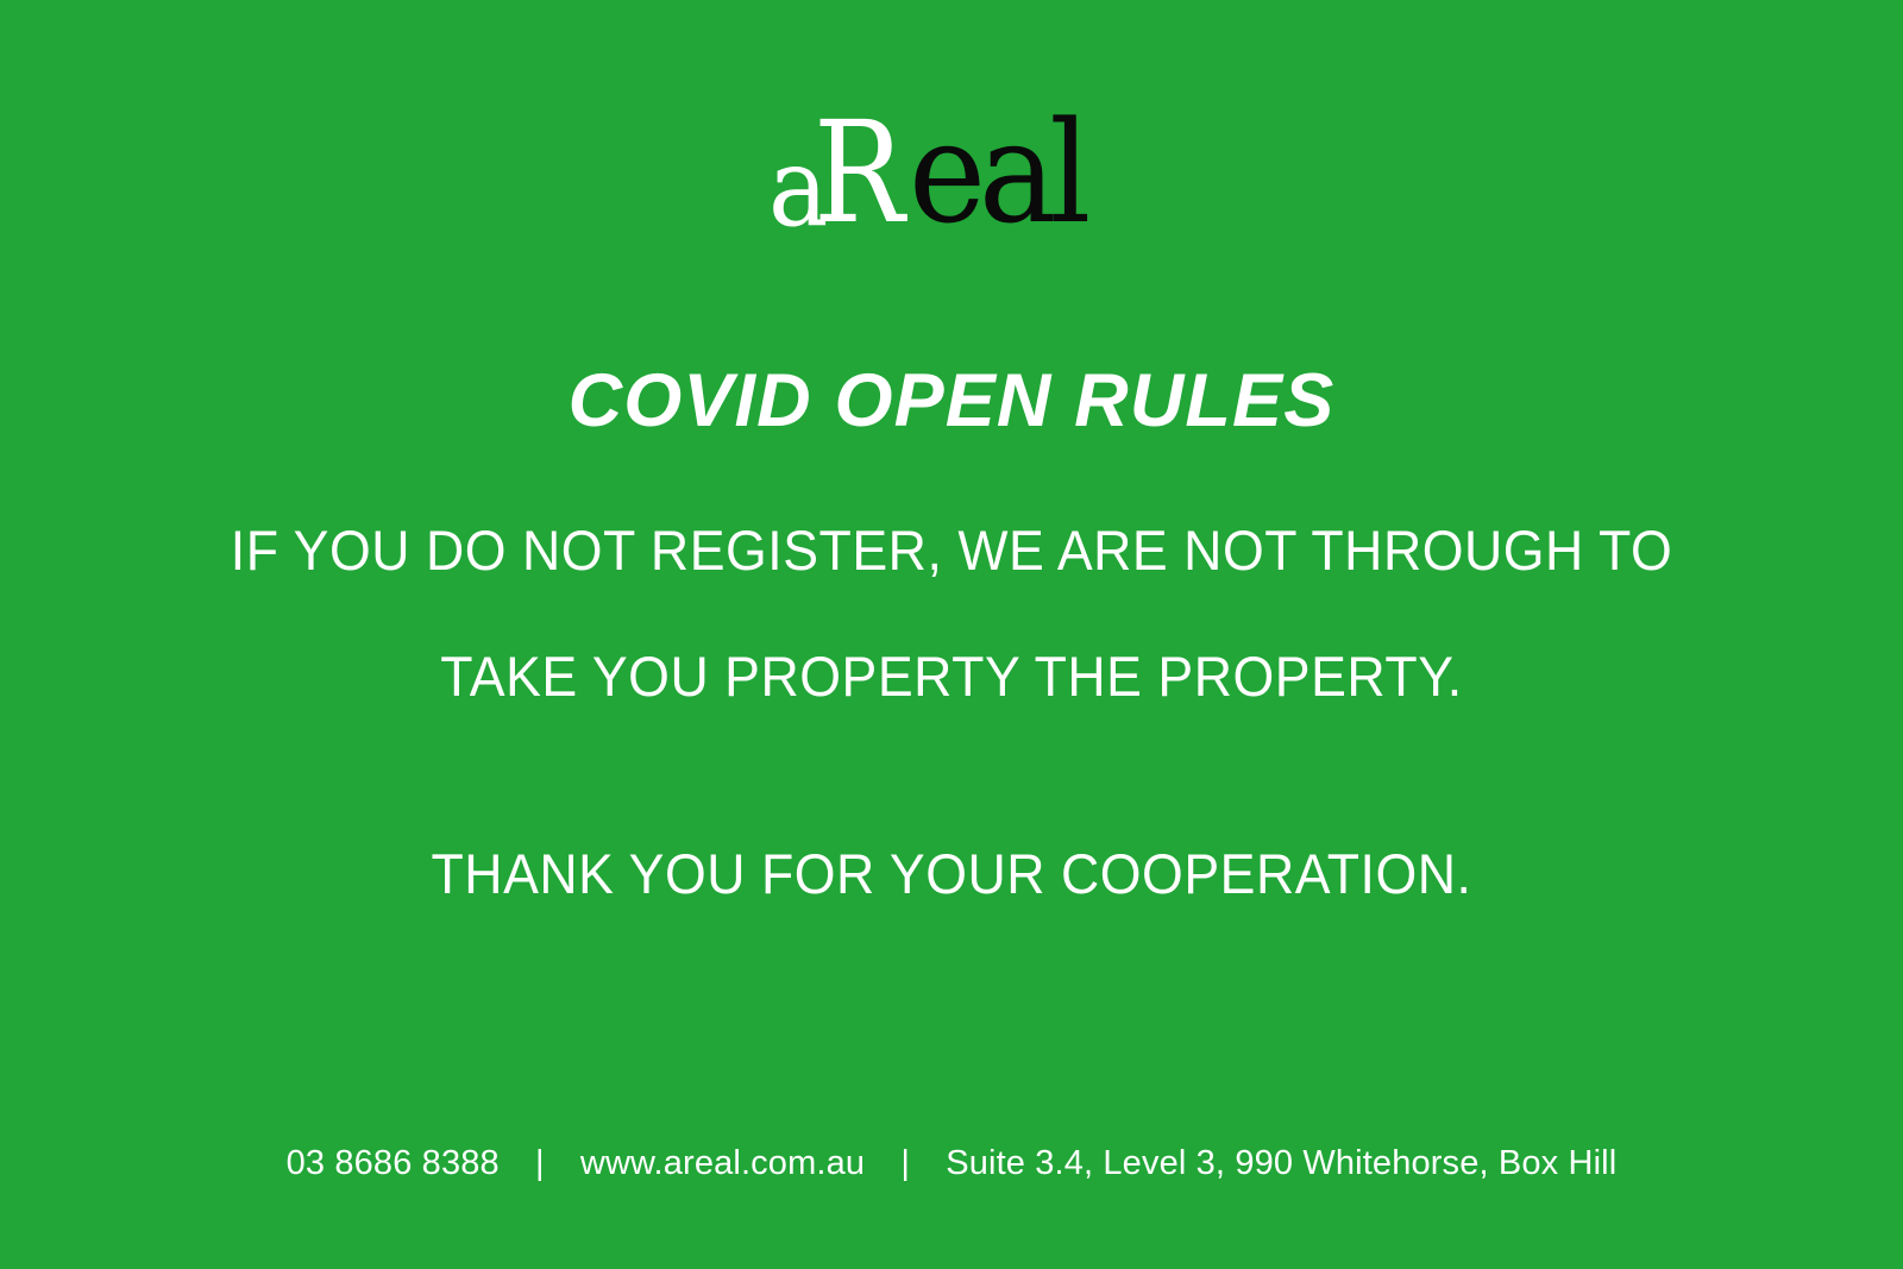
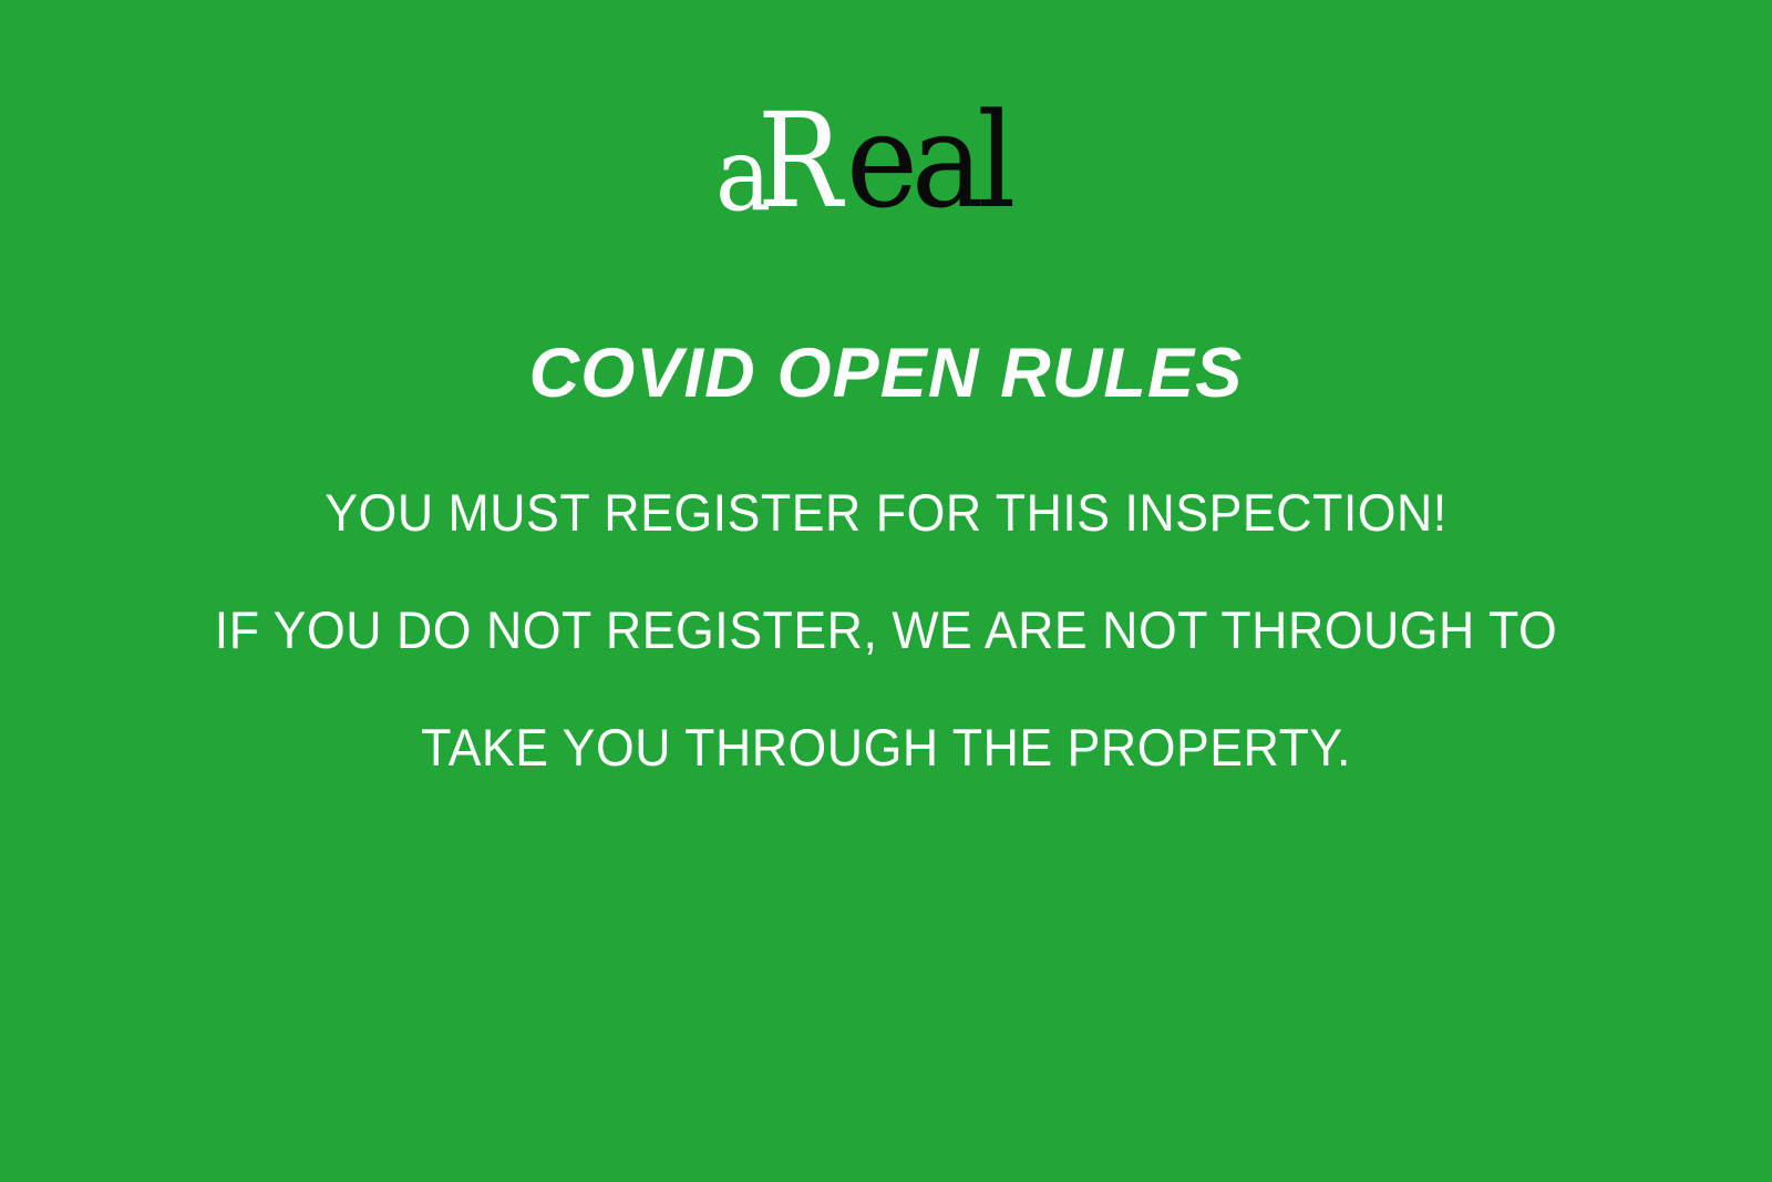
  a
  R
  eal
  COVID OPEN RULES
+ YOU MUST REGISTER FOR THIS INSPECTION!
  IF YOU DO NOT REGISTER, WE ARE NOT THROUGH TO
- TAKE YOU PROPERTY THE PROPERTY.
+ TAKE YOU THROUGH THE PROPERTY.
- THANK YOU FOR YOUR COOPERATION.
- 03 8686 8388 | www.areal.com.au | Suite 3.4, Level 3, 990 Whitehorse, Box Hill
